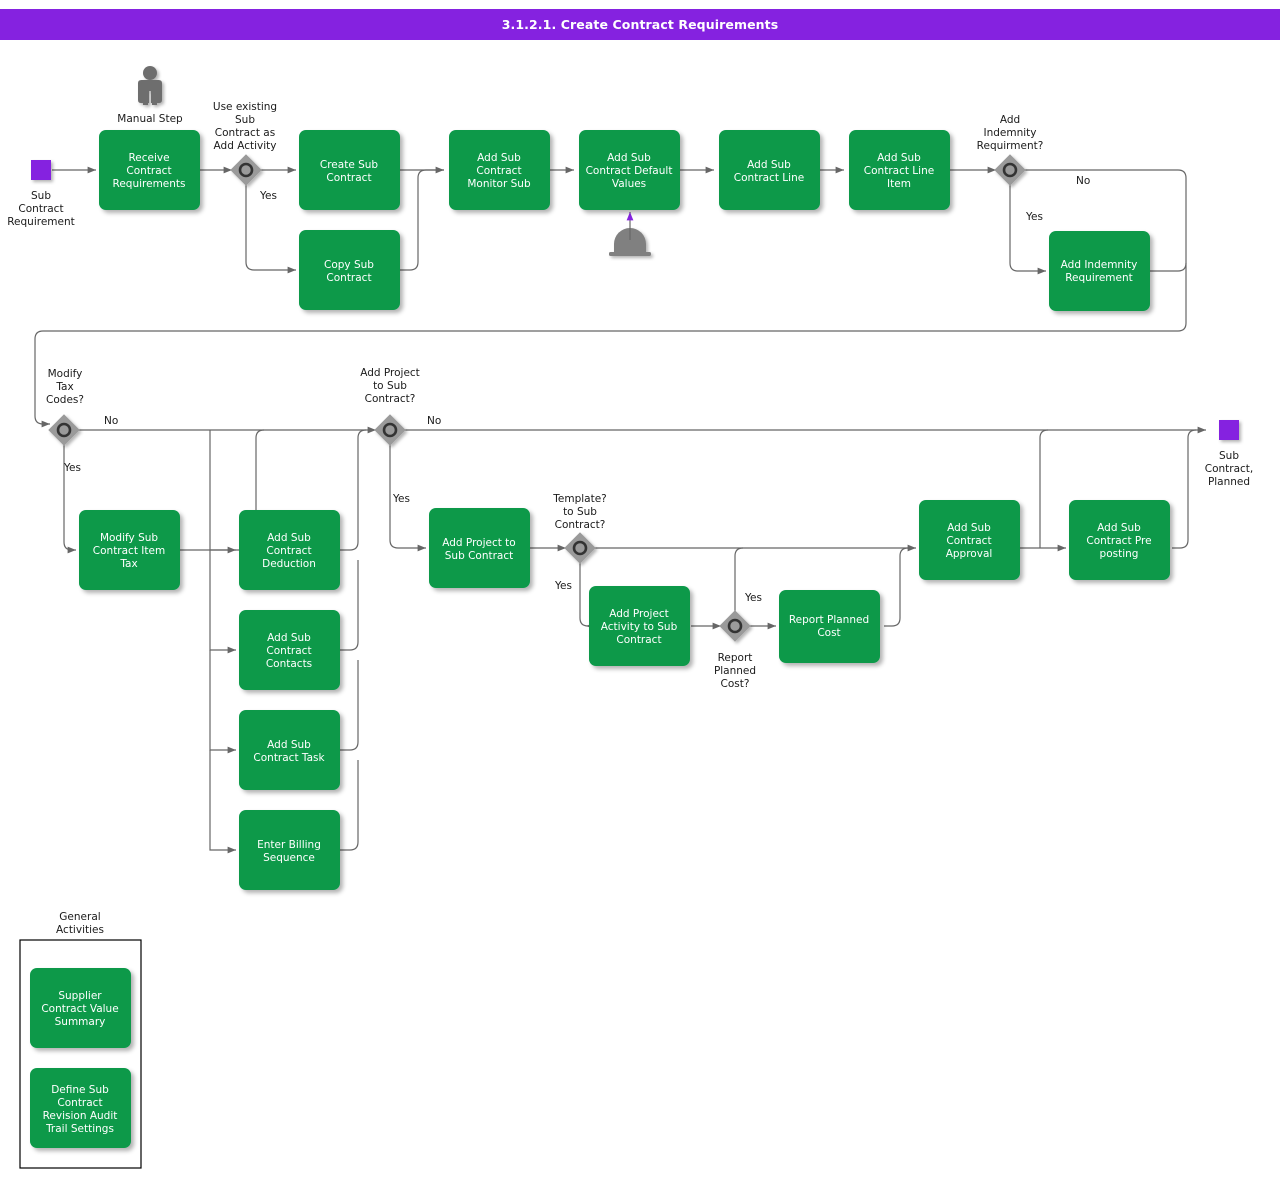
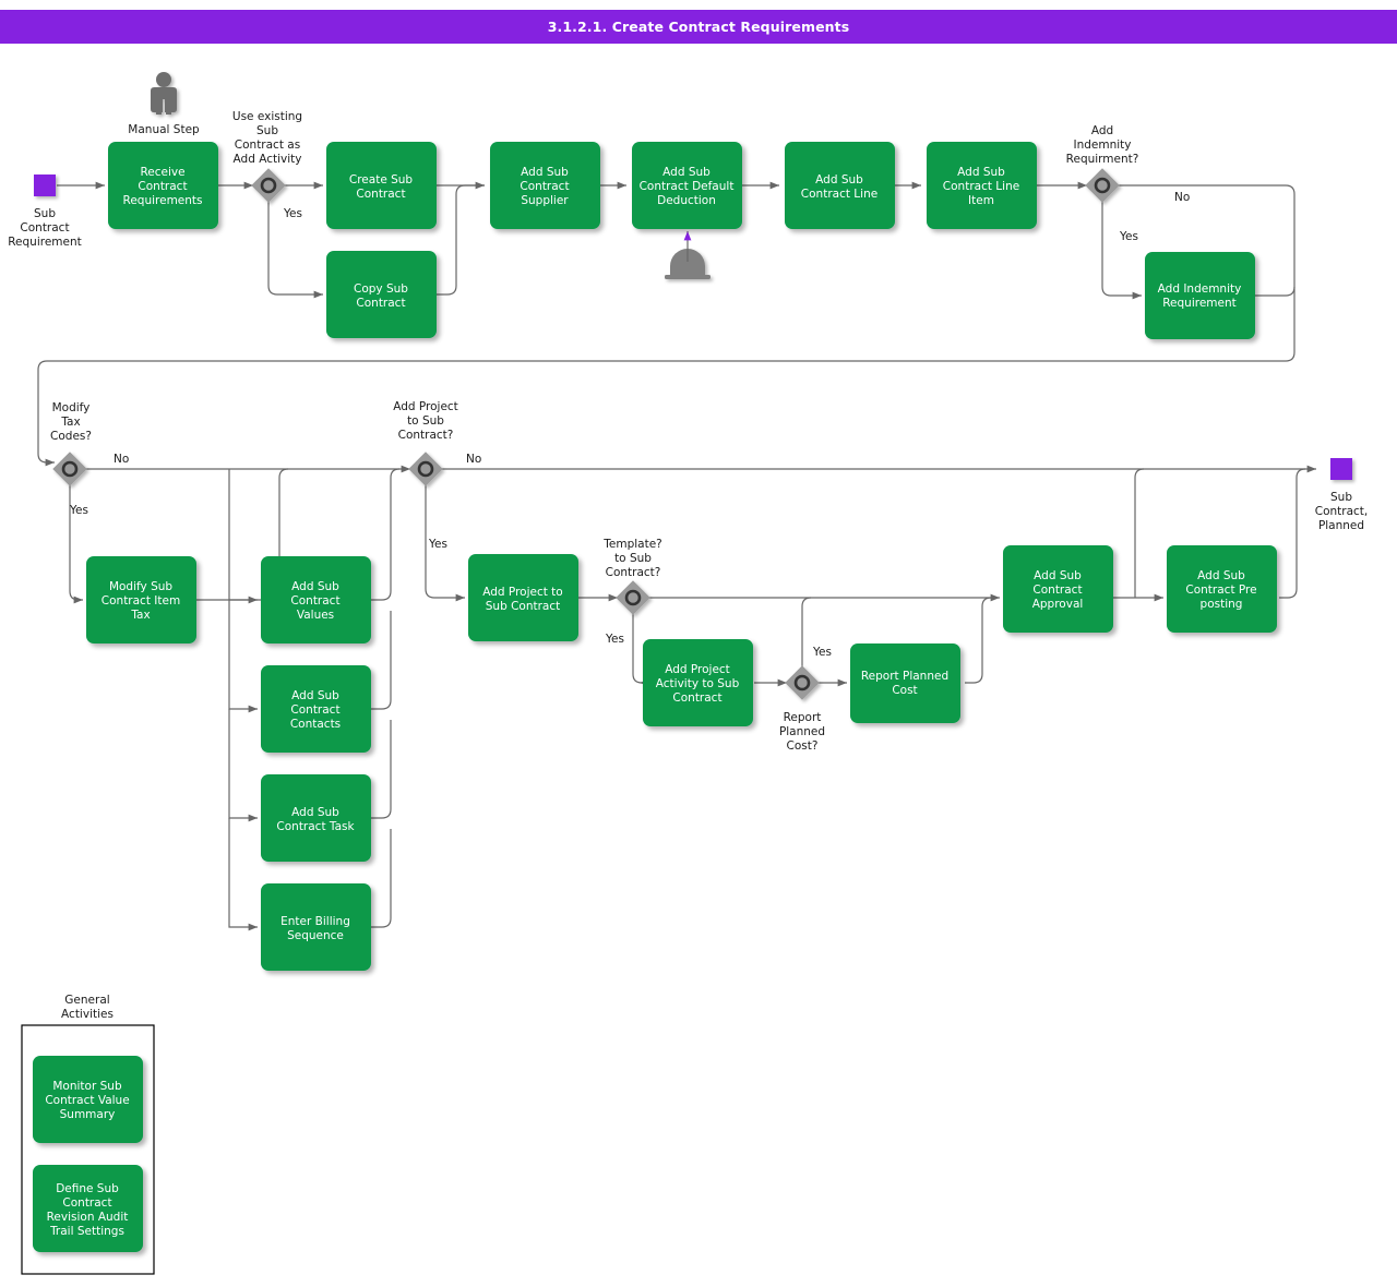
  3.1.2.1. Create Contract Requirements
  Manual Step
  Sub
  Contract
  Requirement
  Sub
  Contract,
  Planned
  Use existing
  Sub
  Contract as
  Add Activity
  Yes
  Add
  Indemnity
  Requirment?
  No
  Yes
  Modify
  Tax
  Codes?
  No
  Yes
  Add Project
  to Sub
  Contract?
  No
  Yes
  Template?
  to Sub
  Contract?
  Yes
  Yes
  Report
  Planned
  Cost?
  Receive
  Contract
  Requirements
  Create Sub
  Contract
  Copy Sub
  Contract
  Add Sub
  Contract
- Monitor Sub
+ Supplier
  Add Sub
  Contract Default
- Values
+ Deduction
  Add Sub
  Contract Line
  Add Sub
  Contract Line
  Item
  Add Indemnity
  Requirement
  Modify Sub
  Contract Item
  Tax
  Add Sub
  Contract
- Deduction
+ Values
  Add Sub
  Contract
  Contacts
  Add Sub
  Contract Task
  Enter Billing
  Sequence
  Add Project to
  Sub Contract
  Add Project
  Activity to Sub
  Contract
  Report Planned
  Cost
  Add Sub
  Contract
  Approval
  Add Sub
  Contract Pre
  posting
  General
  Activities
- Supplier
+ Monitor Sub
  Contract Value
  Summary
  Define Sub
  Contract
  Revision Audit
  Trail Settings
